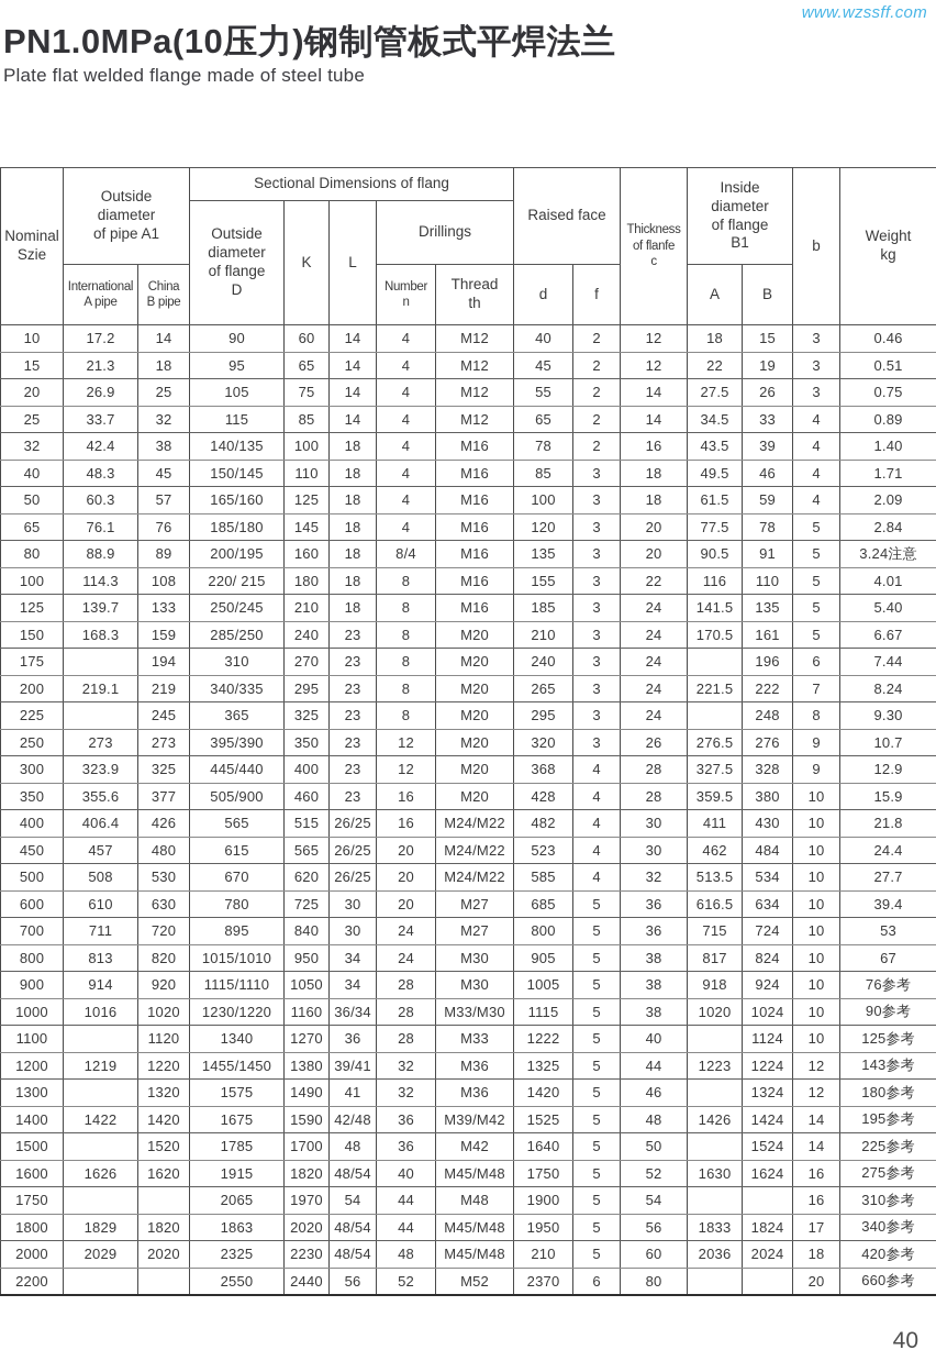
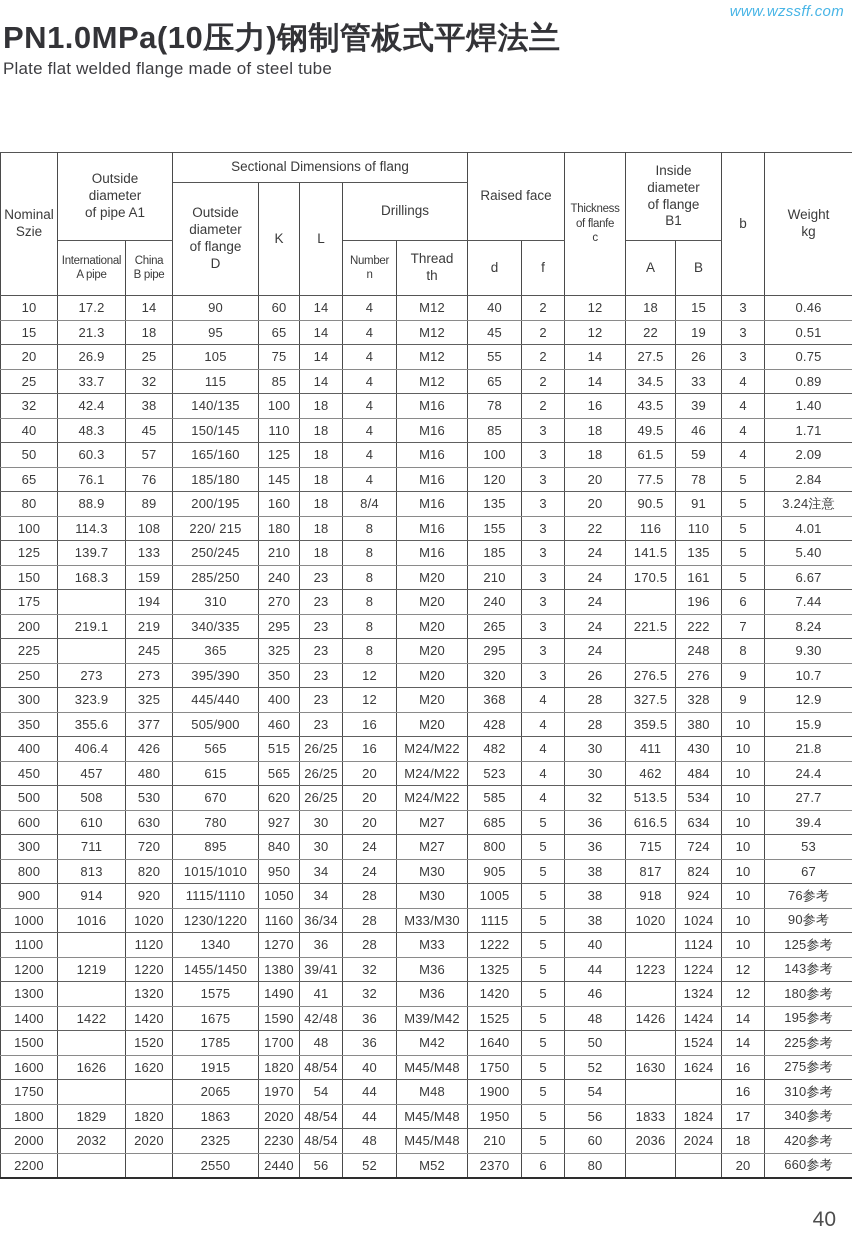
  www.wzssff.com
  PN1.0MPa(10压力)钢制管板式平焊法兰
  Plate flat welded flange made of steel tube
  Nominal Szie	Outside diameter of pipe A1	Sectional Dimensions of flang	Raised face	Thickness of flanfe c	Inside diameter of flange B1	b	Weight kg
  Outside diameter of flange D	K	L	Drillings
  International A pipe	China B pipe	Number n	Thread th	d	f	A	B
  10	17.2	14	90	60	14	4	M12	40	2	12	18	15	3	0.46
  15	21.3	18	95	65	14	4	M12	45	2	12	22	19	3	0.51
  20	26.9	25	105	75	14	4	M12	55	2	14	27.5	26	3	0.75
  25	33.7	32	115	85	14	4	M12	65	2	14	34.5	33	4	0.89
  32	42.4	38	140/135	100	18	4	M16	78	2	16	43.5	39	4	1.40
  40	48.3	45	150/145	110	18	4	M16	85	3	18	49.5	46	4	1.71
  50	60.3	57	165/160	125	18	4	M16	100	3	18	61.5	59	4	2.09
  65	76.1	76	185/180	145	18	4	M16	120	3	20	77.5	78	5	2.84
  80	88.9	89	200/195	160	18	8/4	M16	135	3	20	90.5	91	5	3.24注意
  100	114.3	108	220/ 215	180	18	8	M16	155	3	22	116	110	5	4.01
  125	139.7	133	250/245	210	18	8	M16	185	3	24	141.5	135	5	5.40
  150	168.3	159	285/250	240	23	8	M20	210	3	24	170.5	161	5	6.67
  175		194	310	270	23	8	M20	240	3	24		196	6	7.44
  200	219.1	219	340/335	295	23	8	M20	265	3	24	221.5	222	7	8.24
  225		245	365	325	23	8	M20	295	3	24		248	8	9.30
  250	273	273	395/390	350	23	12	M20	320	3	26	276.5	276	9	10.7
  300	323.9	325	445/440	400	23	12	M20	368	4	28	327.5	328	9	12.9
  350	355.6	377	505/900	460	23	16	M20	428	4	28	359.5	380	10	15.9
  400	406.4	426	565	515	26/25	16	M24/M22	482	4	30	411	430	10	21.8
  450	457	480	615	565	26/25	20	M24/M22	523	4	30	462	484	10	24.4
  500	508	530	670	620	26/25	20	M24/M22	585	4	32	513.5	534	10	27.7
- 600	610	630	780	725	30	20	M27	685	5	36	616.5	634	10	39.4
+ 600	610	630	780	927	30	20	M27	685	5	36	616.5	634	10	39.4
- 700	711	720	895	840	30	24	M27	800	5	36	715	724	10	53
+ 300	711	720	895	840	30	24	M27	800	5	36	715	724	10	53
  800	813	820	1015/1010	950	34	24	M30	905	5	38	817	824	10	67
  900	914	920	1115/1110	1050	34	28	M30	1005	5	38	918	924	10	76参考
  1000	1016	1020	1230/1220	1160	36/34	28	M33/M30	1115	5	38	1020	1024	10	90参考
  1100		1120	1340	1270	36	28	M33	1222	5	40		1124	10	125参考
  1200	1219	1220	1455/1450	1380	39/41	32	M36	1325	5	44	1223	1224	12	143参考
  1300		1320	1575	1490	41	32	M36	1420	5	46		1324	12	180参考
  1400	1422	1420	1675	1590	42/48	36	M39/M42	1525	5	48	1426	1424	14	195参考
  1500		1520	1785	1700	48	36	M42	1640	5	50		1524	14	225参考
  1600	1626	1620	1915	1820	48/54	40	M45/M48	1750	5	52	1630	1624	16	275参考
  1750			2065	1970	54	44	M48	1900	5	54			16	310参考
  1800	1829	1820	1863	2020	48/54	44	M45/M48	1950	5	56	1833	1824	17	340参考
- 2000	2029	2020	2325	2230	48/54	48	M45/M48	210	5	60	2036	2024	18	420参考
+ 2000	2032	2020	2325	2230	48/54	48	M45/M48	210	5	60	2036	2024	18	420参考
  2200			2550	2440	56	52	M52	2370	6	80			20	660参考
  40
